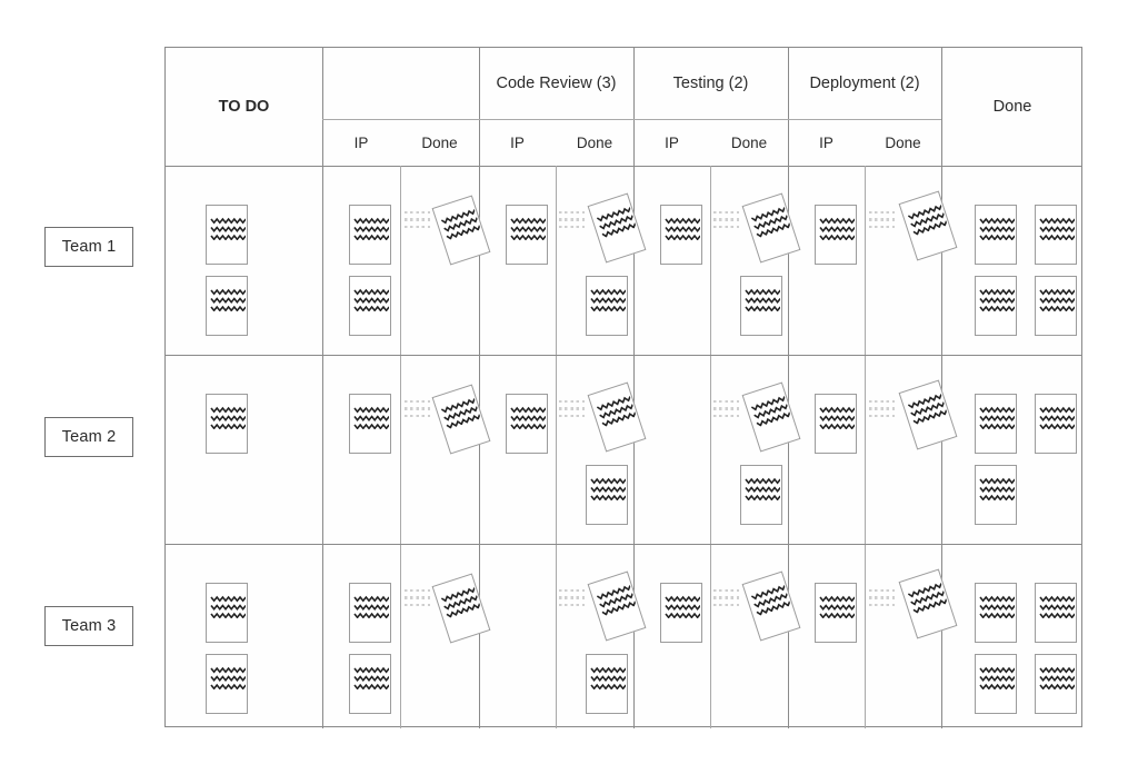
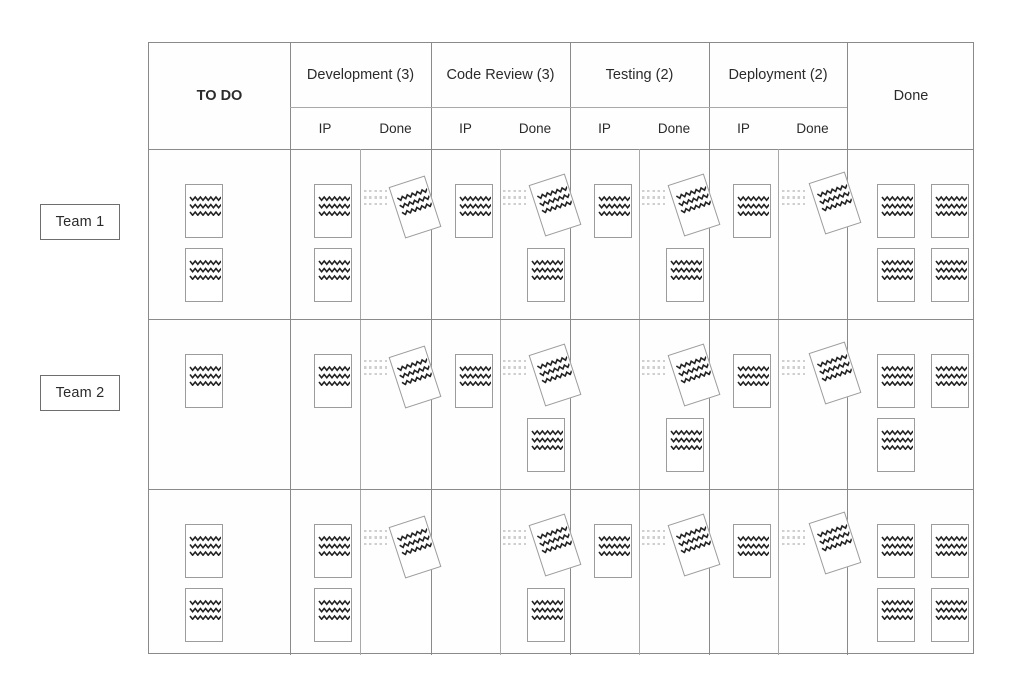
  Team 1
  Team 2
- Team 3
  TO DO
+ Development (3)
  IP
  Done
  Code Review (3)
  IP
  Done
  Testing (2)
  IP
  Done
  Deployment (2)
  IP
  Done
  Done
